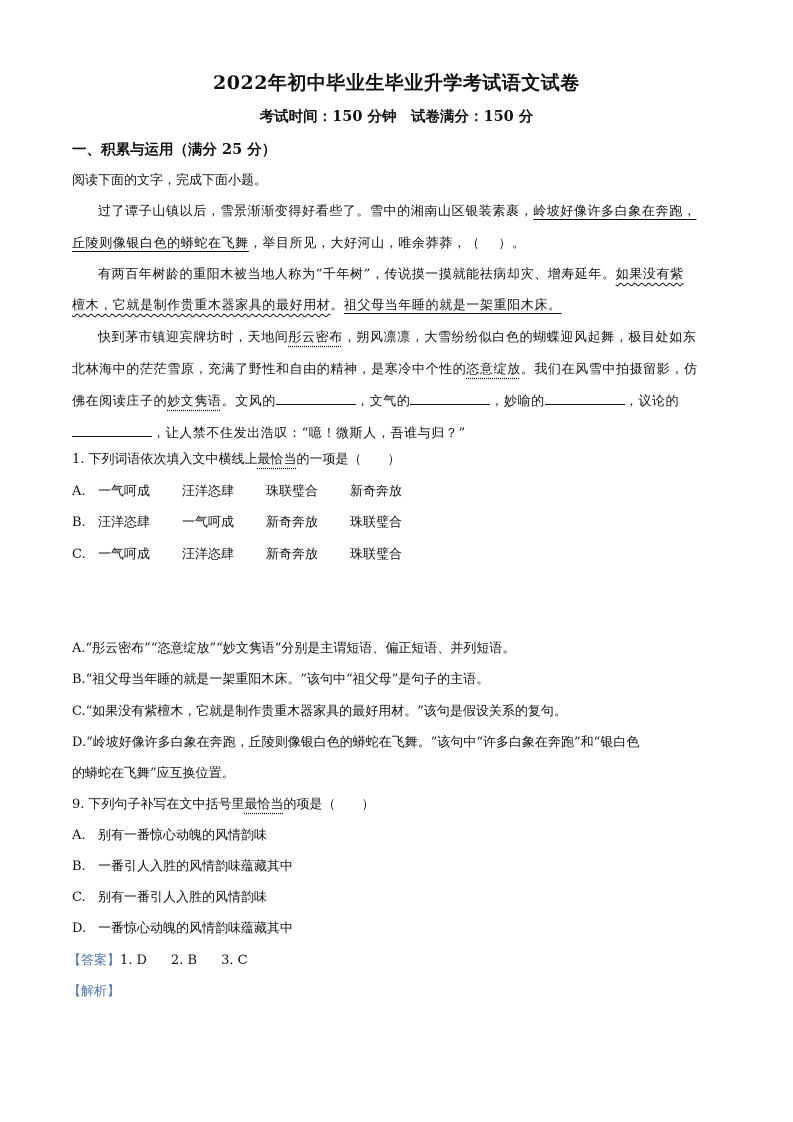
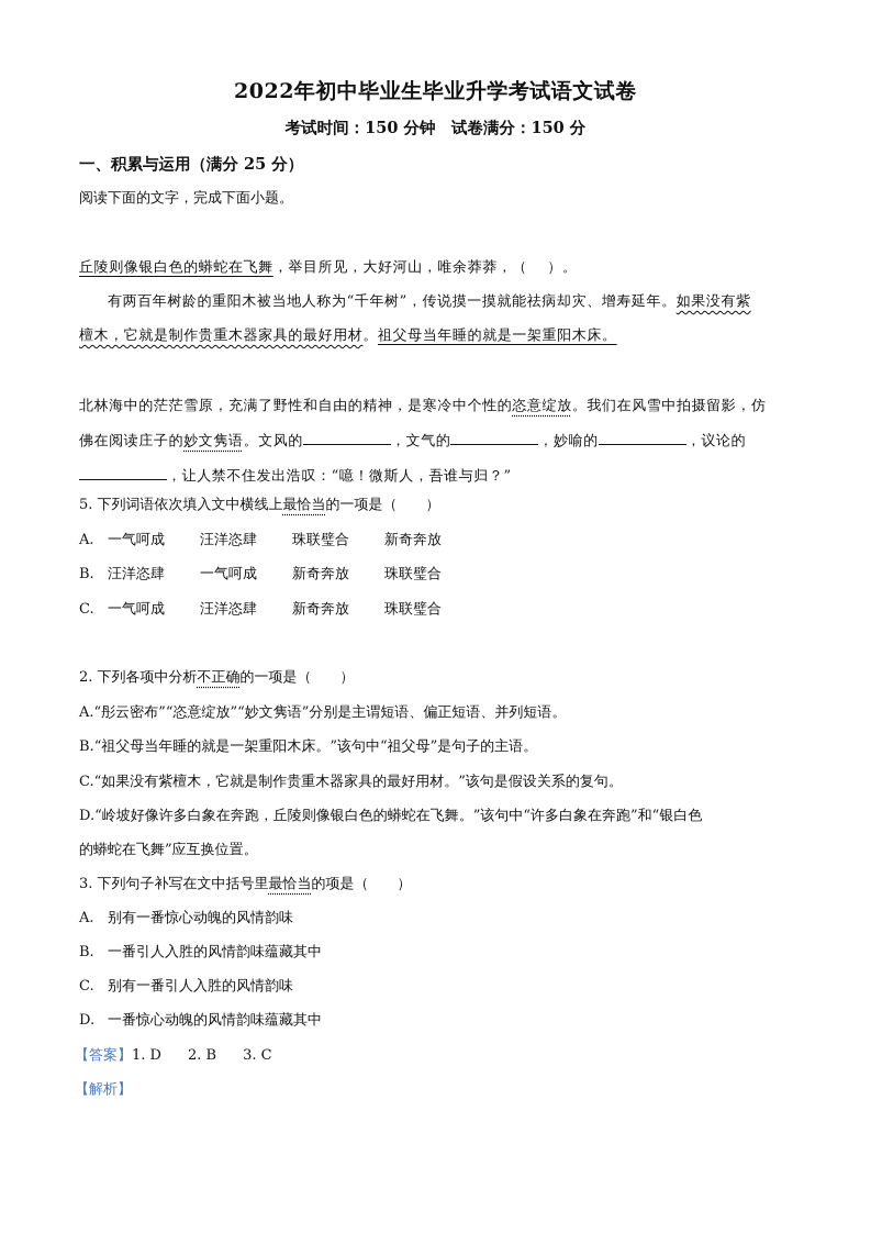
  2022年初中毕业生毕业升学考试语文试卷
  考试时间：150 分钟 试卷满分：150 分
  一、积累与运用（满分 25 分）
  阅读下面的文字，完成下面小题。
- 过了谭子山镇以后，雪景渐渐变得好看些了。雪中的湘南山区银装素裹，岭坡好像许多白象在奔跑，
  丘陵则像银白色的蟒蛇在飞舞，举目所见，大好河山，唯余莽莽，（ ）。
  有两百年树龄的重阳木被当地人称为“千年树”，传说摸一摸就能祛病却灾、增寿延年。如果没有紫
  檀木，它就是制作贵重木器家具的最好用材。祖父母当年睡的就是一架重阳木床。
- 快到茅市镇迎宾牌坊时，天地间彤云密布，朔风凛凛，大雪纷纷似白色的蝴蝶迎风起舞，极目处如东
  北林海中的茫茫雪原，充满了野性和自由的精神，是寒冷中个性的恣意绽放。我们在风雪中拍摄留影，仿
  佛在阅读庄子的妙文隽语。文风的 ，文气的 ，妙喻的 ，议论的
  ，让人禁不住发出浩叹：“噫！微斯人，吾谁与归？”
- 1. 下列词语依次填入文中横线上最恰当的一项是（ ）
+ 5. 下列词语依次填入文中横线上最恰当的一项是（ ）
  A. 一气呵成 汪洋恣肆 珠联璧合 新奇奔放
  B. 汪洋恣肆 一气呵成 新奇奔放 珠联璧合
  C. 一气呵成 汪洋恣肆 新奇奔放 珠联璧合
+ 2. 下列各项中分析不正确的一项是（ ）
  A.“彤云密布”“恣意绽放”“妙文隽语”分别是主谓短语、偏正短语、并列短语。
  B.“祖父母当年睡的就是一架重阳木床。”该句中“祖父母”是句子的主语。
  C.“如果没有紫檀木，它就是制作贵重木器家具的最好用材。”该句是假设关系的复句。
  D.“岭坡好像许多白象在奔跑，丘陵则像银白色的蟒蛇在飞舞。”该句中“许多白象在奔跑”和“银白色
  的蟒蛇在飞舞”应互换位置。
- 9. 下列句子补写在文中括号里最恰当的项是（ ）
+ 3. 下列句子补写在文中括号里最恰当的项是（ ）
  A. 别有一番惊心动魄的风情韵味
  B. 一番引人入胜的风情韵味蕴藏其中
  C. 别有一番引人入胜的风情韵味
  D. 一番惊心动魄的风情韵味蕴藏其中
  【答案】1. D 2. B 3. C
  【解析】
